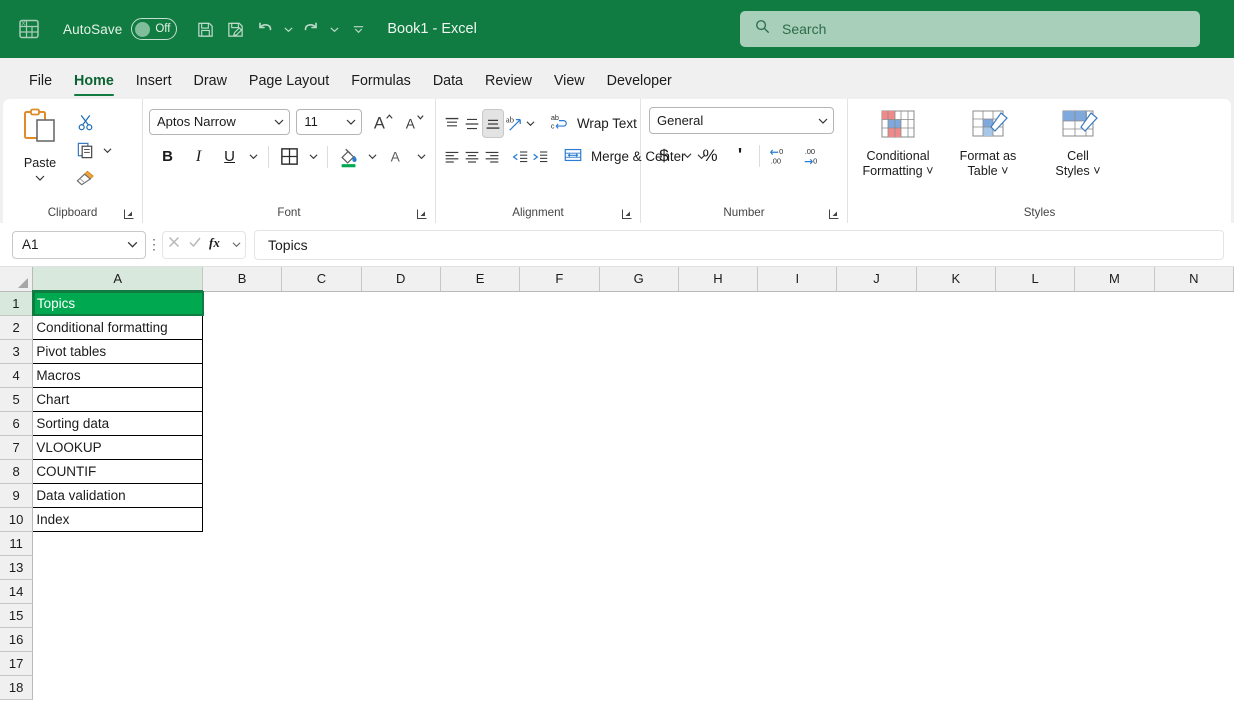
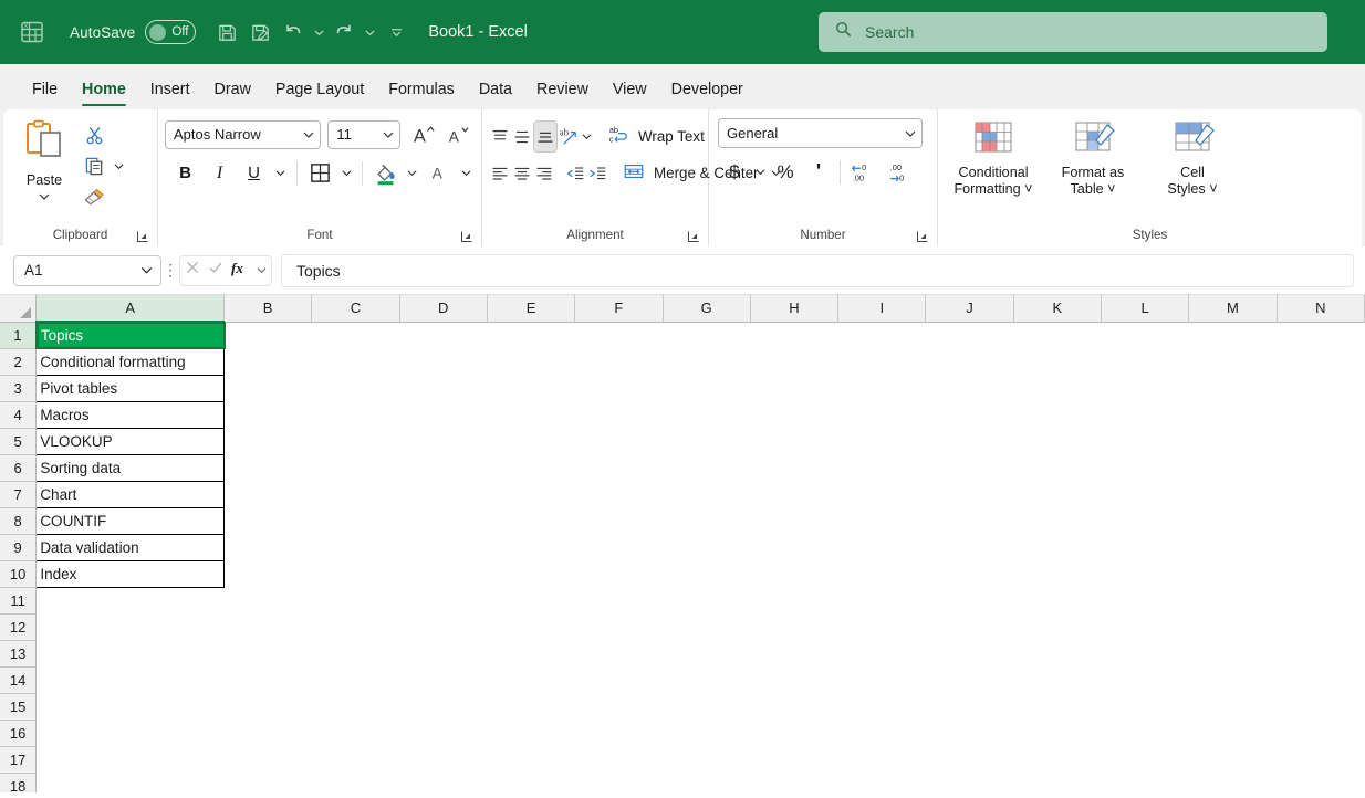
  AutoSave
  Off
  Book1 - Excel
  Search
  File
  Home
  Insert
  Draw
  Page Layout
  Formulas
  Data
  Review
  View
  Developer
  Paste
  Clipboard
  Aptos Narrow
  11
  A
  A
  B
  I
  U
  A
  Font
  ab
  ab
  c
  Wrap Text
  Merge & Center
  Alignment
  General
  $
  %
  '
  0
  .00
  .00
  0
  Number
  Conditional
  Formatting ˅
  Format as
  Table ˅
  Cell
  Styles ˅
  Styles
  A1
  ⋮
  fx
  Topics
  	A	B	C	D	E	F	G	H	I	J	K	L	M	N
  1	Topics
  2	Conditional formatting
  3	Pivot tables
  4	Macros
- 5	Chart
+ 5	VLOOKUP
  6	Sorting data
- 7	VLOOKUP
+ 7	Chart
  8	COUNTIF
  9	Data validation
  10	Index
  11
+ 12
  13
  14
  15
  16
  17
  18
